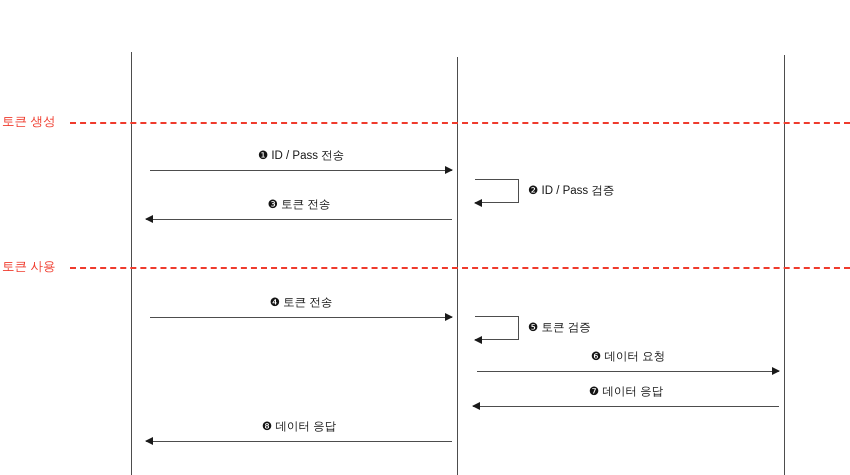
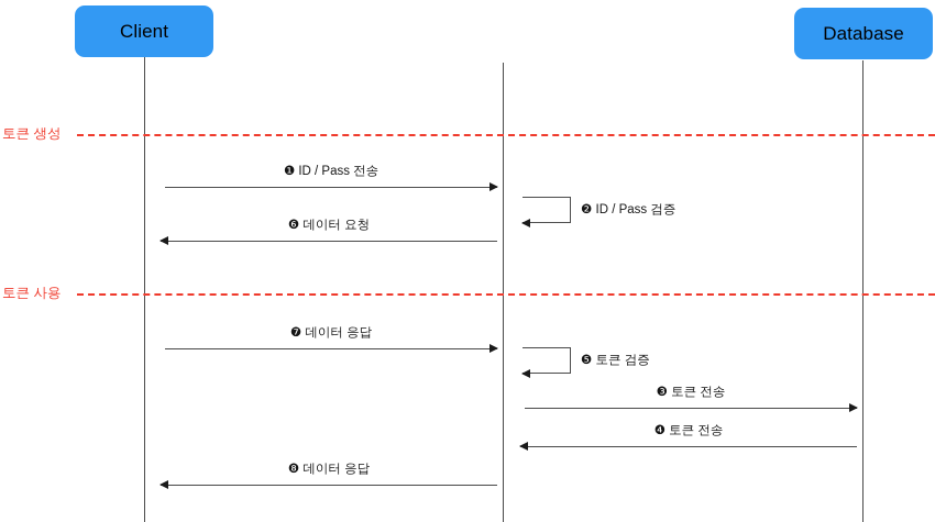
+ Client
+ Database
  토큰 생성
  토큰 사용
  ❶ ID / Pass 전송
- ❸ 토큰 전송
+ ❻ 데이터 요청
- ❹ 토큰 전송
+ ❼ 데이터 응답
- ❻ 데이터 요청
+ ❸ 토큰 전송
- ❼ 데이터 응답
+ ❹ 토큰 전송
  ❽ 데이터 응답
  ❷ ID / Pass 검증
  ❺ 토큰 검증
